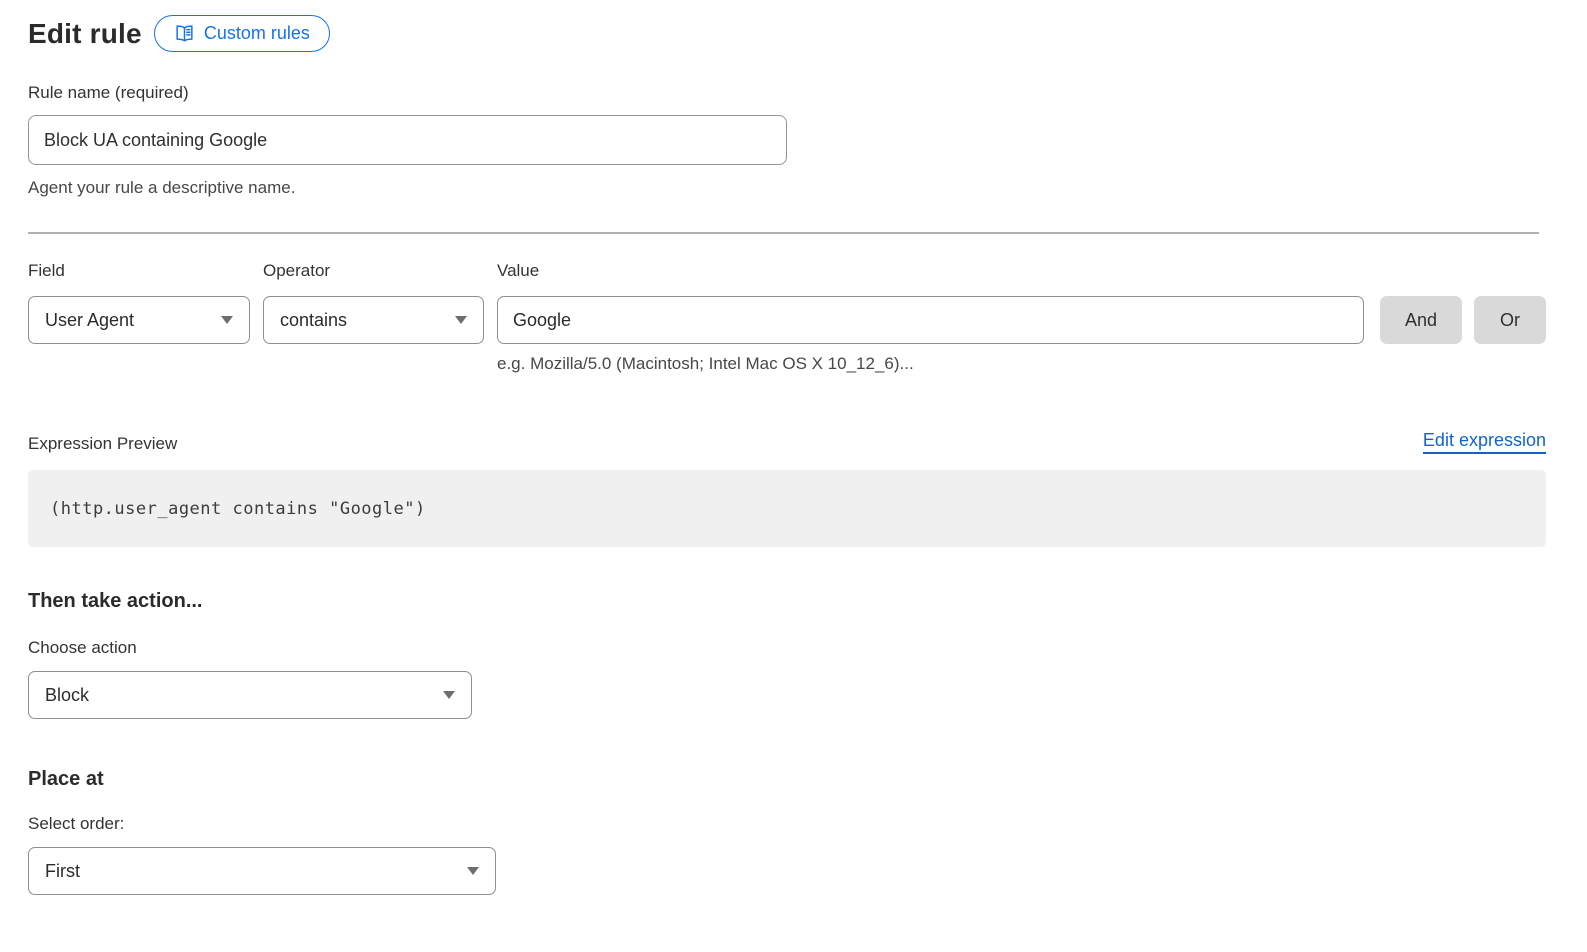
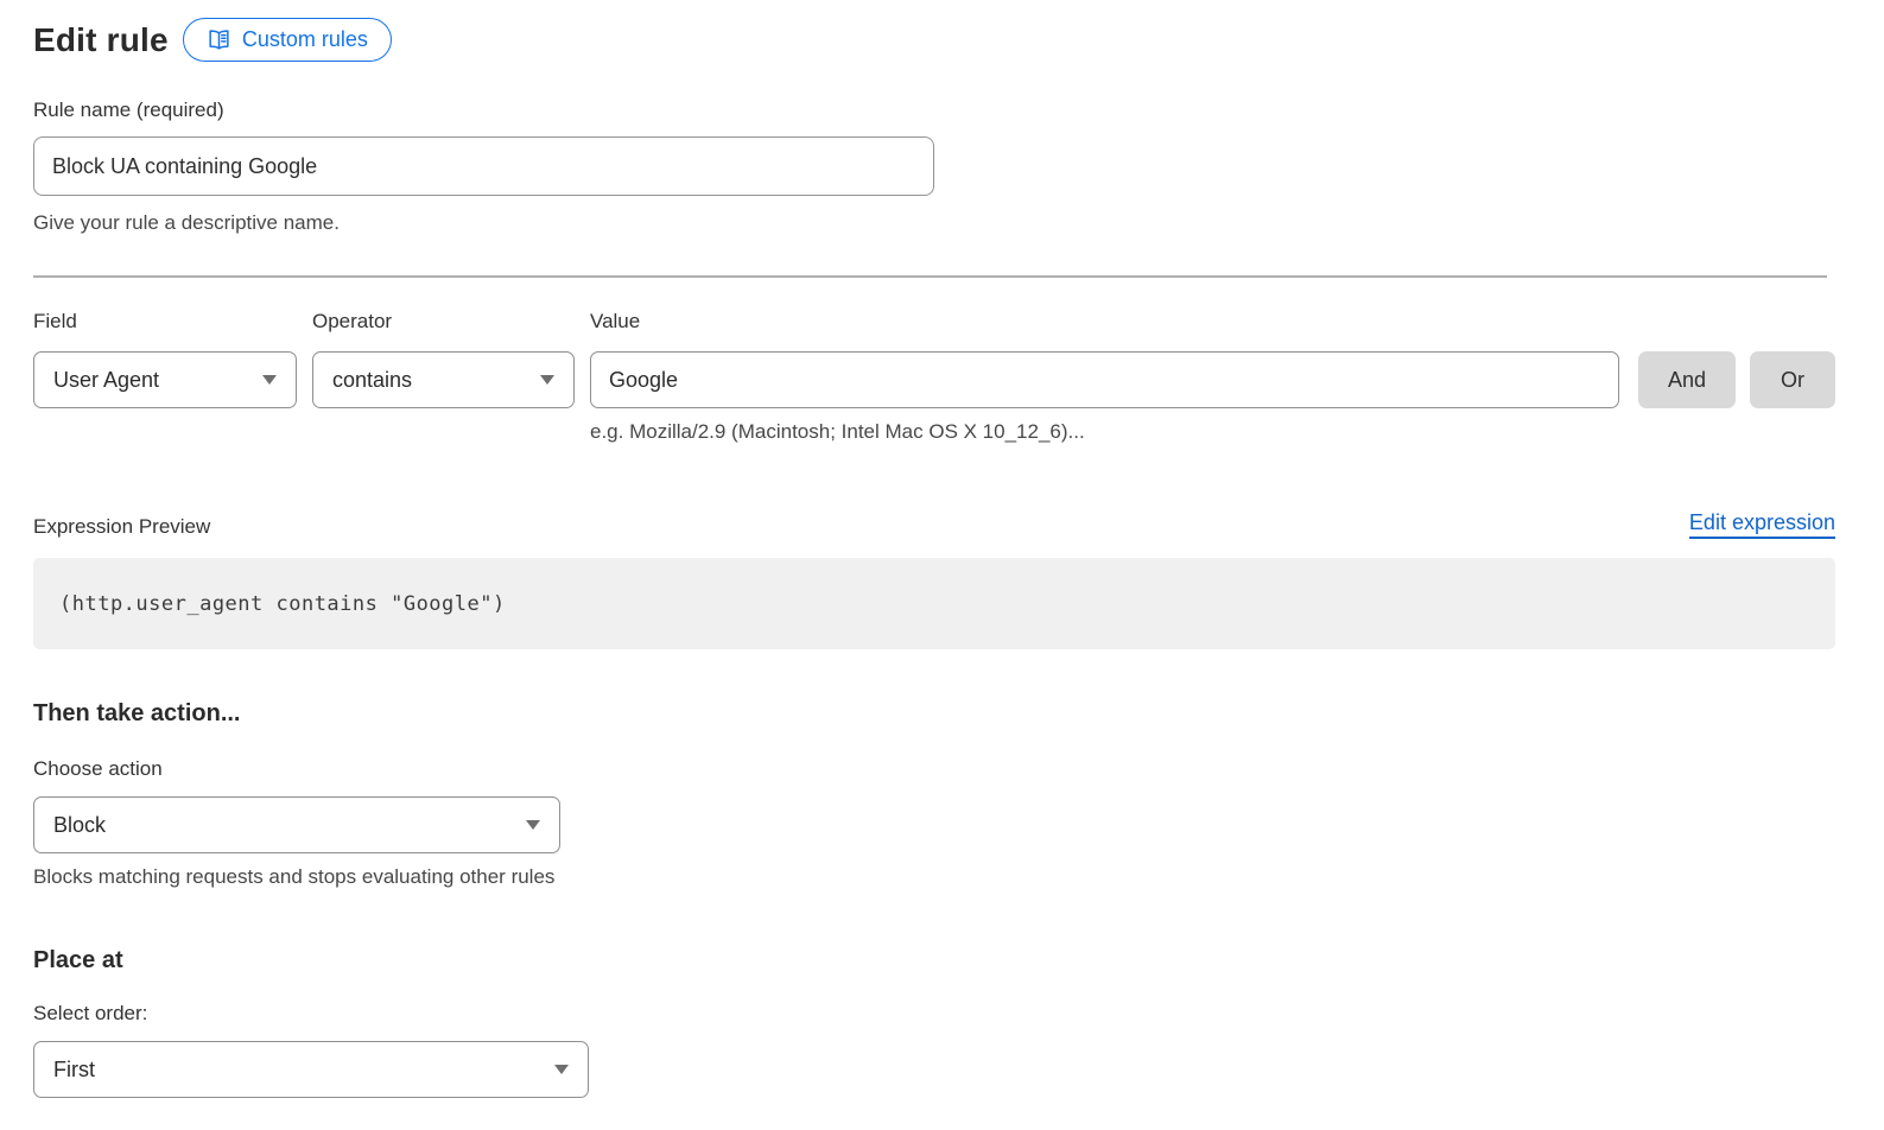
  Edit rule
  Custom rules
  Rule name (required)
  Block UA containing Google
- Agent your rule a descriptive name.
+ Give your rule a descriptive name.
  Field
  User Agent
  Operator
  contains
  Value
  Google
- e.g. Mozilla/5.0 (Macintosh; Intel Mac OS X 10_12_6)...
+ e.g. Mozilla/2.9 (Macintosh; Intel Mac OS X 10_12_6)...
  And
  Or
  Expression Preview
  Edit expression
  (http.user_agent contains "Google")
  Then take action...
  Choose action
  Block
+ Blocks matching requests and stops evaluating other rules
  Place at
  Select order:
  First
